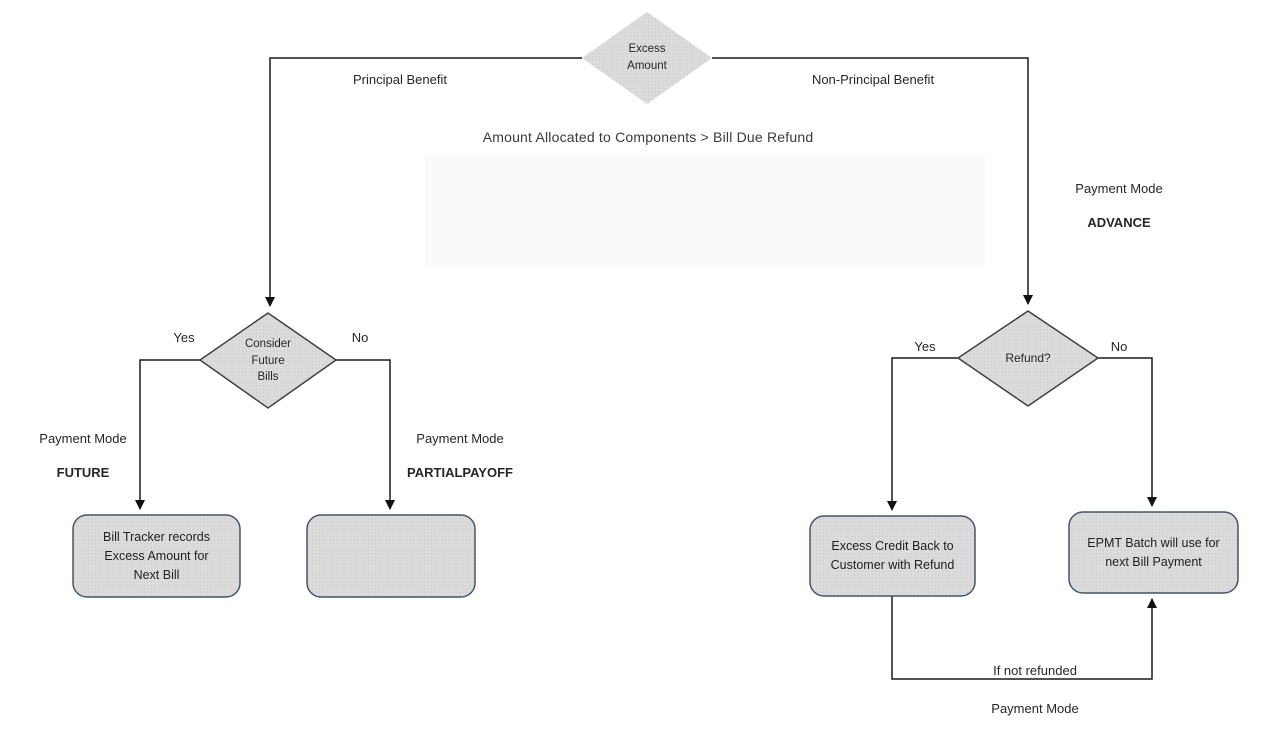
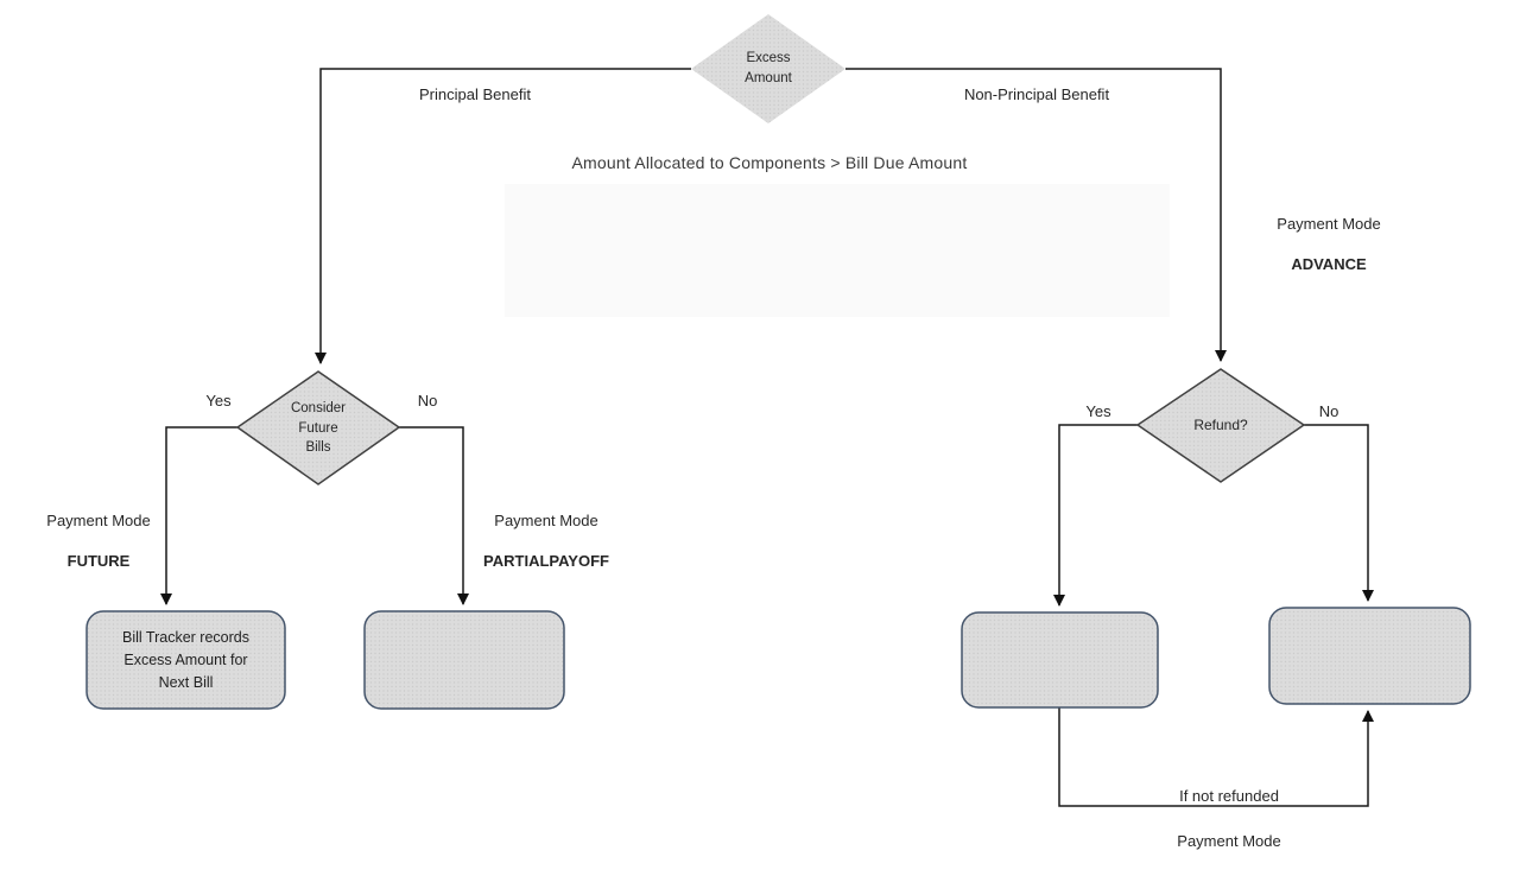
  Excess
  Amount
  Consider
  Future
  Bills
  Refund?
  Principal Benefit
  Non-Principal Benefit
- Amount Allocated to Components > Bill Due Refund
+ Amount Allocated to Components > Bill Due Amount
  Yes
  No
  Yes
  No
  Payment Mode
  FUTURE
  Payment Mode
  PARTIALPAYOFF
  Payment Mode
  ADVANCE
  If not refunded
  Payment Mode
  Bill Tracker records
  Excess Amount for
  Next Bill
- Excess Credit Back to
- Customer with Refund
- EPMT Batch will use for
- next Bill Payment
